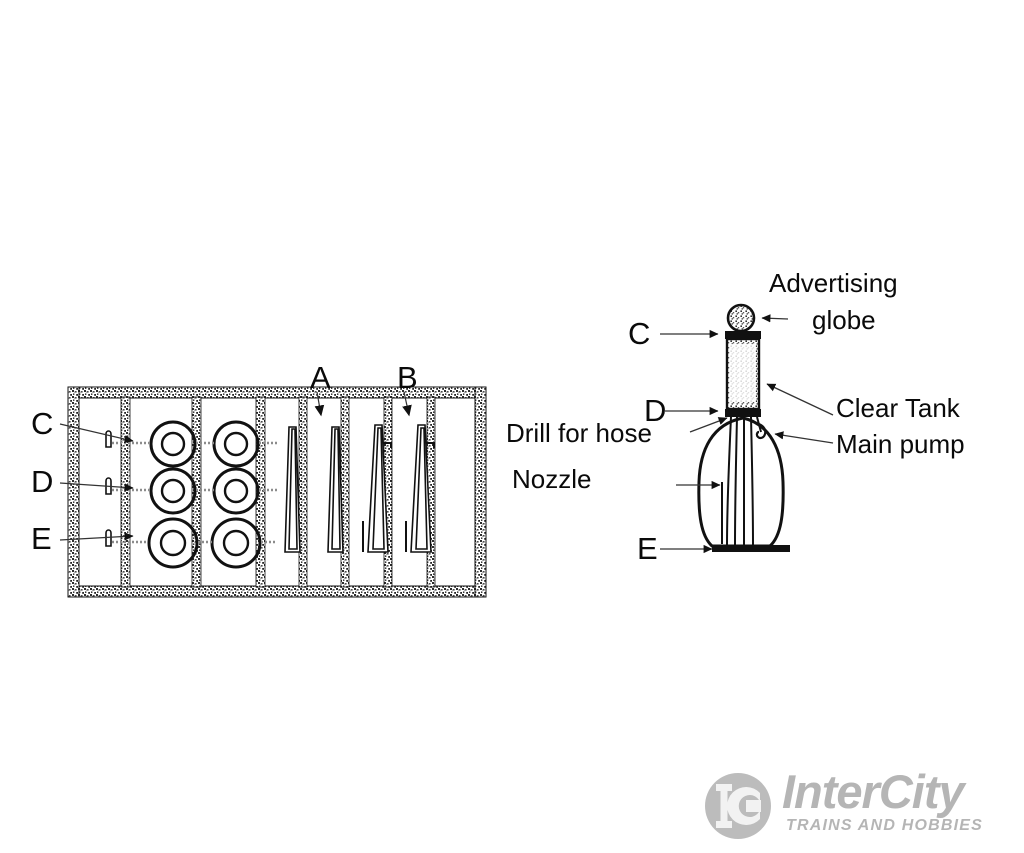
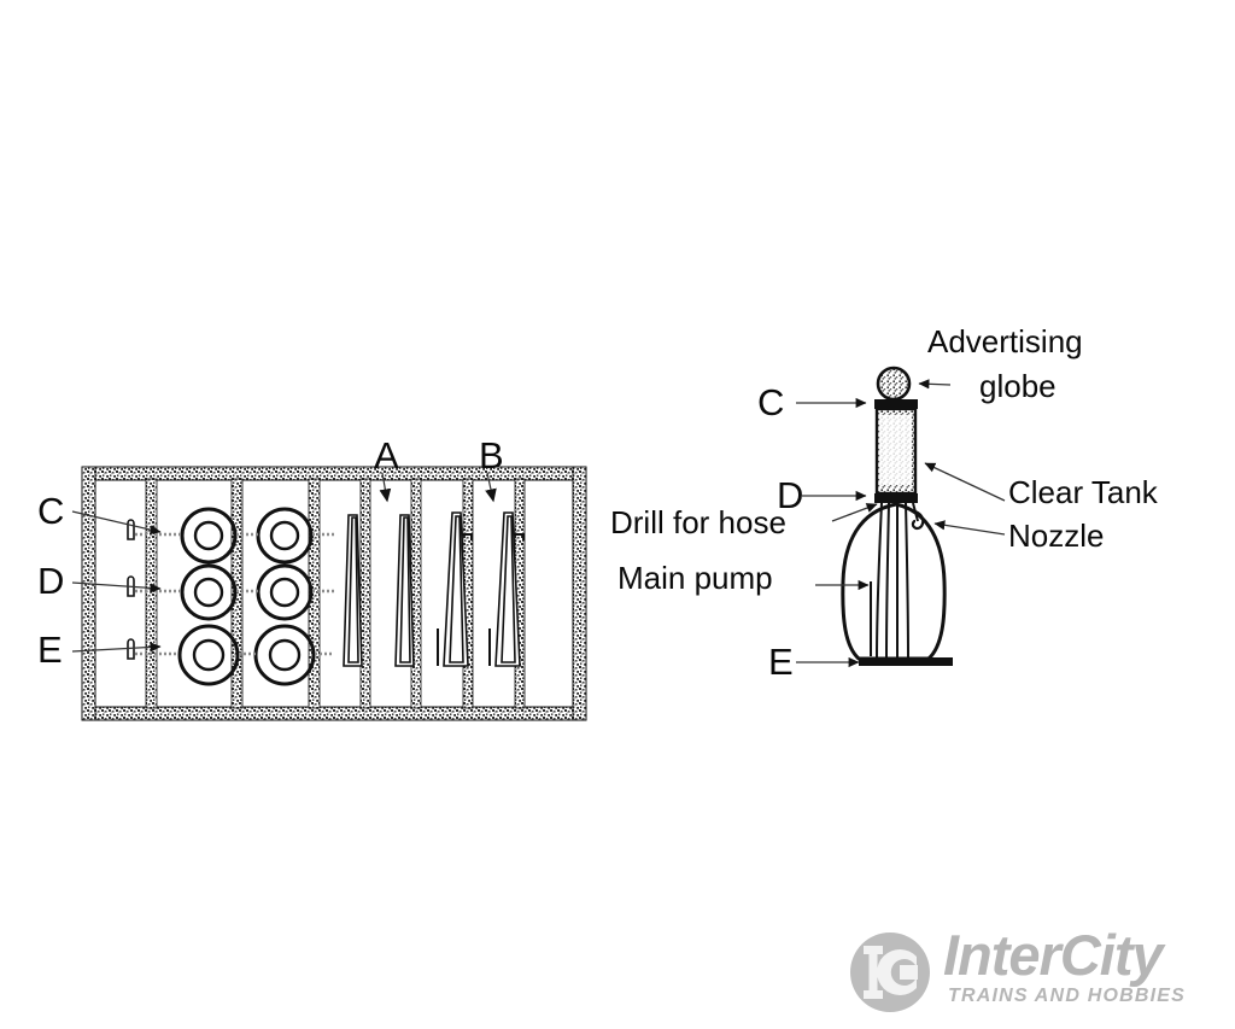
  C
  D
  E
  A
  B
  Advertising
  globe
  Clear Tank
- Main pump
+ Nozzle
  Drill for hose
- Nozzle
+ Main pump
  C
  D
  E
  InterCity
  TRAINS AND HOBBIES
